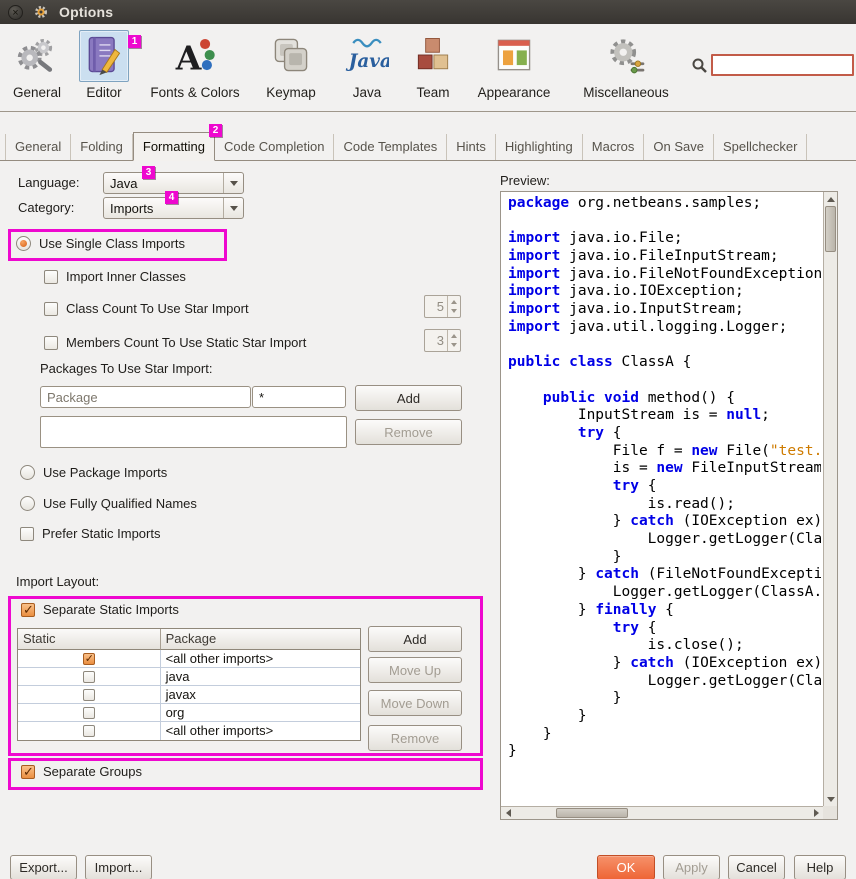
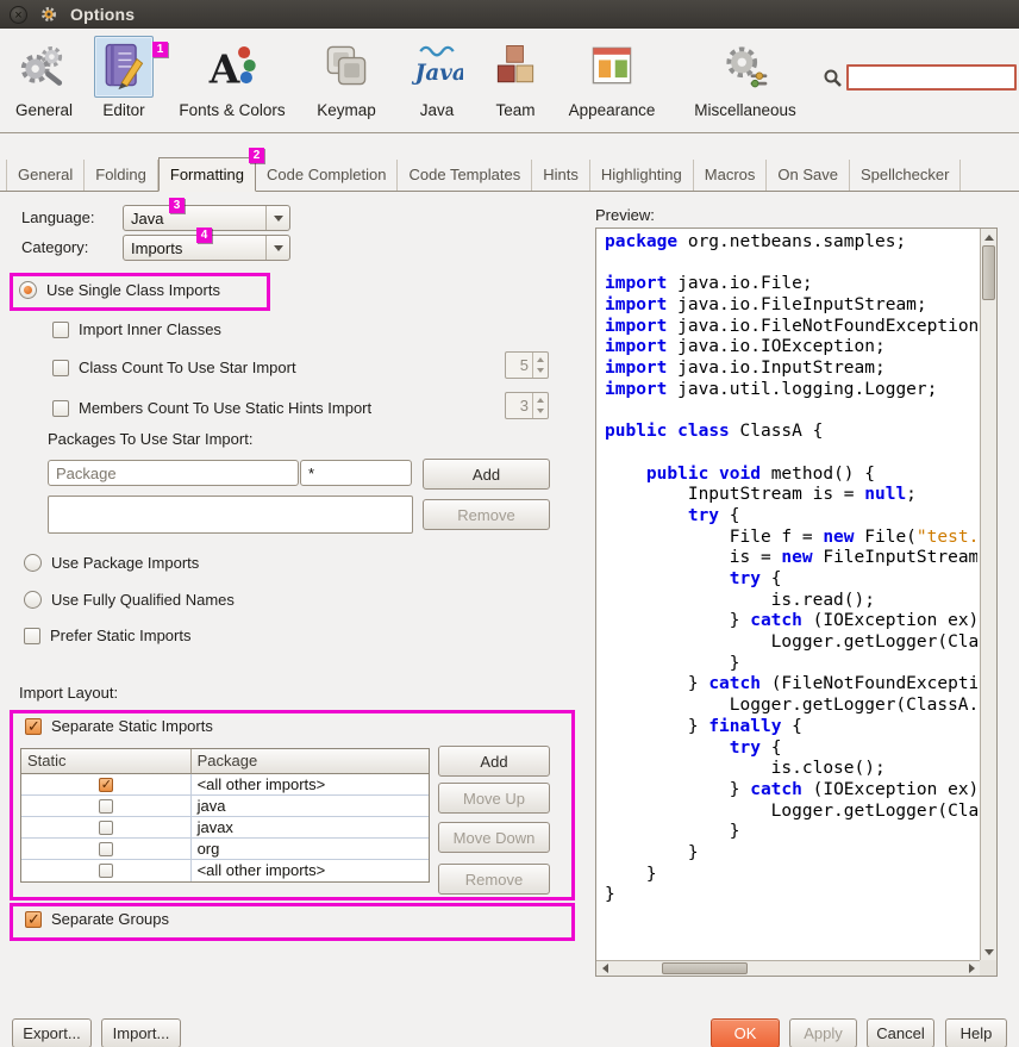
  ×
  Options
  General
  1
  Editor
  A
  Fonts & Colors
  Keymap
  Java
  Java
  Team
  Appearance
  Miscellaneous
  General
  Folding
  Formatting
  2
  Code Completion
  Code Templates
  Hints
  Highlighting
  Macros
  On Save
  Spellchecker
  Language:
  Java
  3
  Category:
  Imports
  4
  Use Single Class Imports
  Import Inner Classes
  Class Count To Use Star Import
  5
- Members Count To Use Static Star Import
+ Members Count To Use Static Hints Import
  3
  Packages To Use Star Import:
  Package
  *
  Add
  Remove
  Use Package Imports
  Use Fully Qualified Names
  Prefer Static Imports
  Import Layout:
  Separate Static Imports
  Static
  Package
  <all other imports>
  java
  javax
  org
  <all other imports>
  Add
  Move Up
  Move Down
  Remove
  Separate Groups
  Preview:
  package org.netbeans.samples;
  import java.io.File;
  import java.io.FileInputStream;
  import java.io.FileNotFoundException
  import java.io.IOException;
  import java.io.InputStream;
  import java.util.logging.Logger;
  public class ClassA {
  public void method() {
  InputStream is = null;
  try {
  File f = new File("test.
  is = new FileInputStream
  try {
  is.read();
  } catch (IOException ex)
  Logger.getLogger(Cla
  }
  } catch (FileNotFoundExcepti
  Logger.getLogger(ClassA.
  } finally {
  try {
  is.close();
  } catch (IOException ex)
  Logger.getLogger(Cla
  }
  }
  }
  }
  Export...
  Import...
  OK
  Apply
  Cancel
  Help
